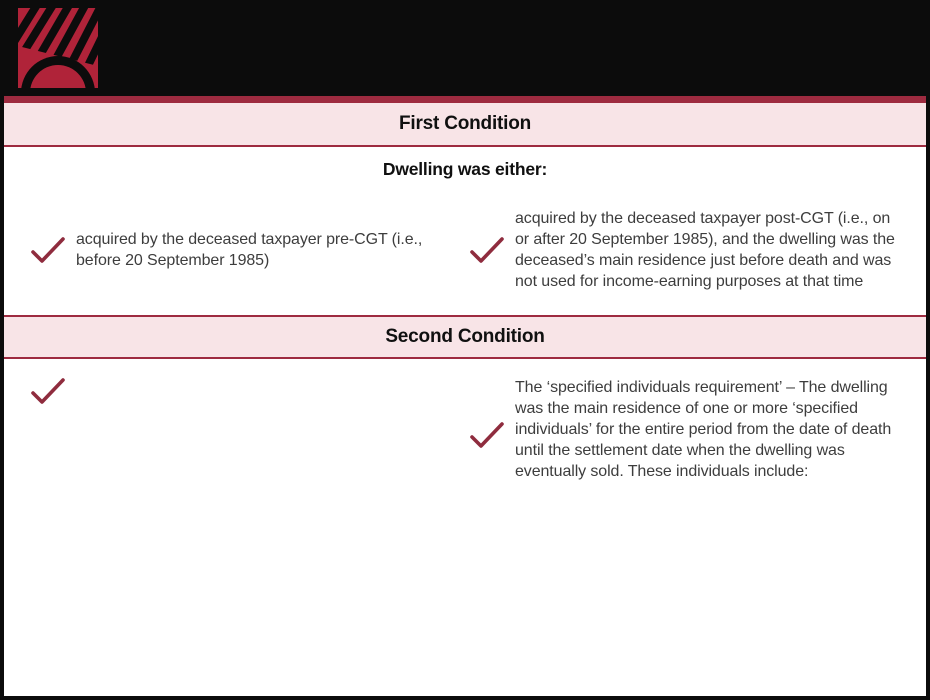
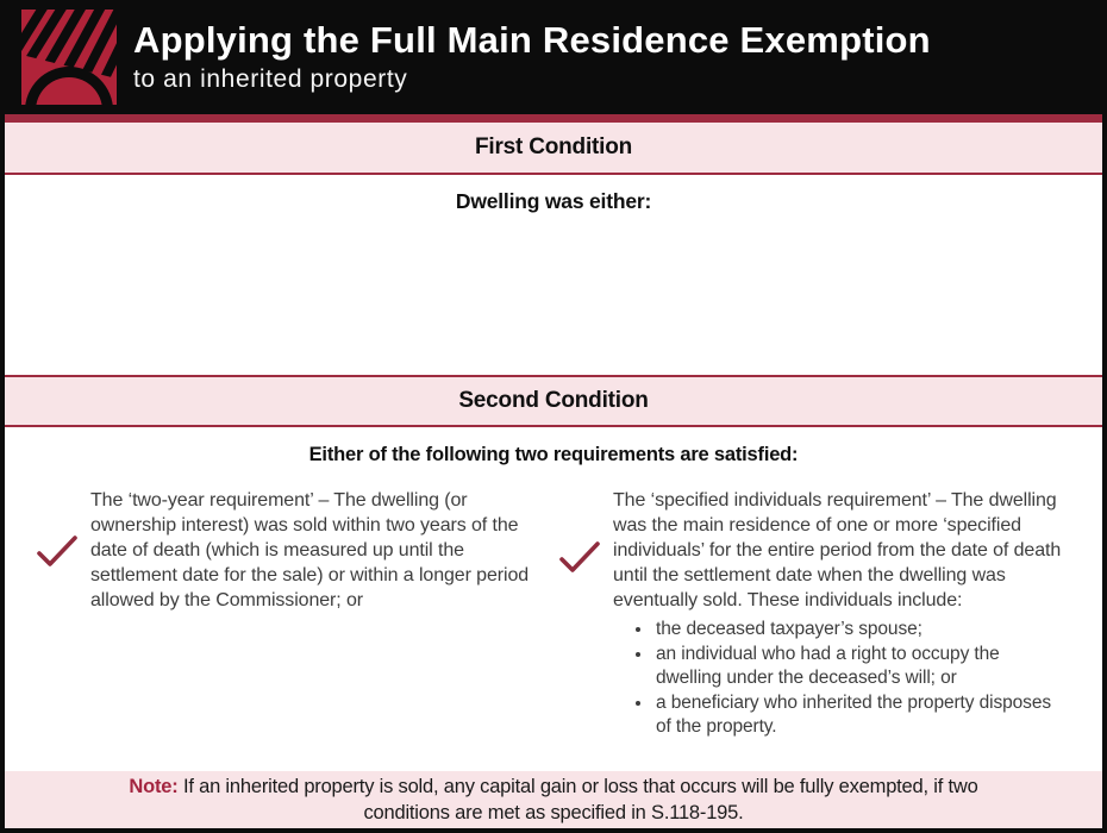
+ Applying the Full Main Residence Exemption
+ to an inherited property
  First Condition
  Dwelling was either:
- acquired by the deceased taxpayer pre-CGT (i.e., before 20 September 1985)
- acquired by the deceased taxpayer post-CGT (i.e., on or after 20 September 1985), and the dwelling was the deceased’s main residence just before death and was not used for income-earning purposes at that time
  Second Condition
+ Either of the following two requirements are satisfied:
+ The ‘two-year requirement’ – The dwelling (or ownership interest) was sold within two years of the date of death (which is measured up until the settlement date for the sale) or within a longer period allowed by the Commissioner; or
  The ‘specified individuals requirement’ – The dwelling was the main residence of one or more ‘specified individuals’ for the entire period from the date of death until the settlement date when the dwelling was eventually sold. These individuals include:
+ the deceased taxpayer’s spouse;
+ an individual who had a right to occupy the dwelling under the deceased’s will; or
+ a beneficiary who inherited the property disposes of the property.
+ Note: If an inherited property is sold, any capital gain or loss that occurs will be fully exempted, if two conditions are met as specified in S.118-195.
